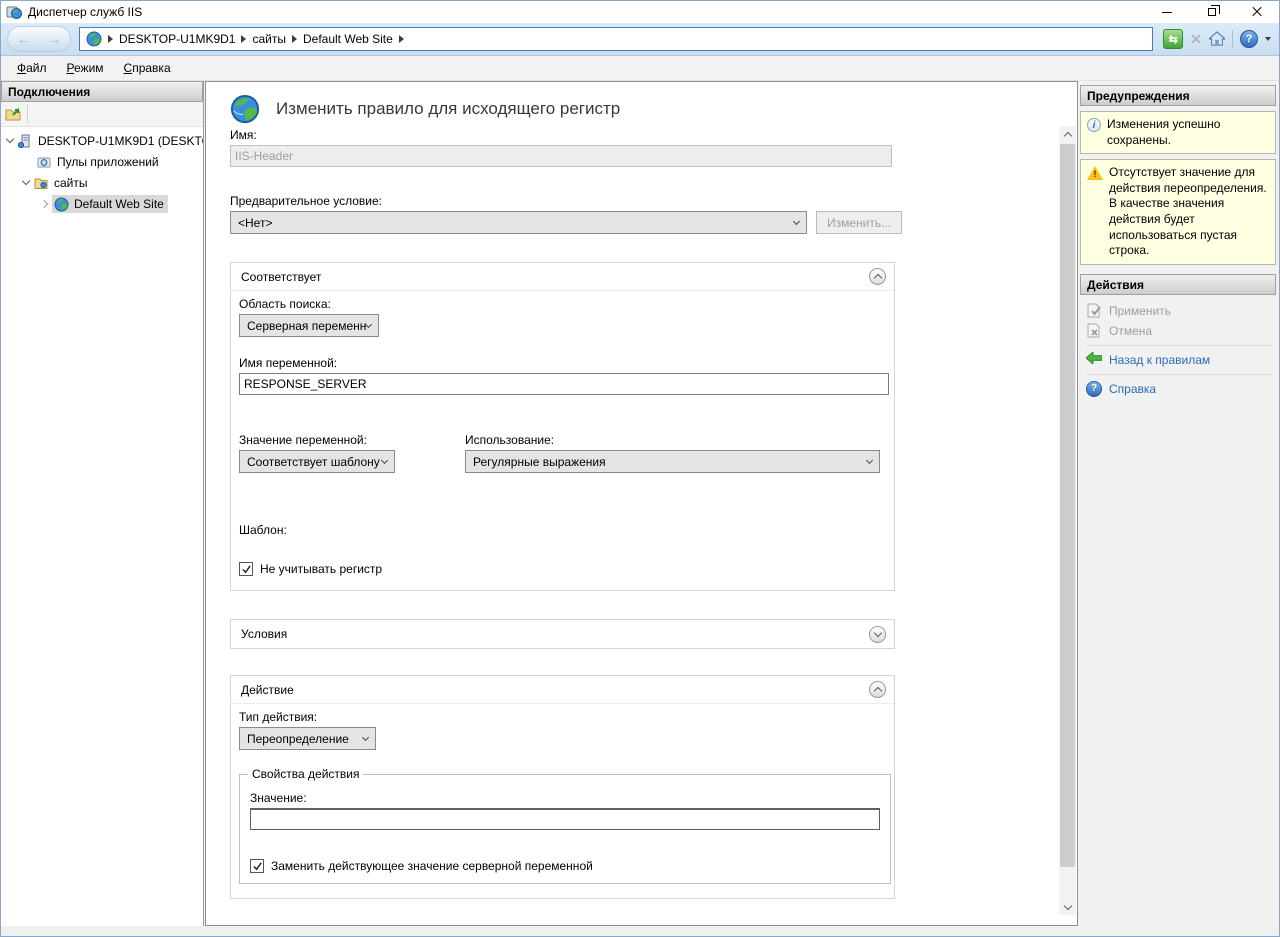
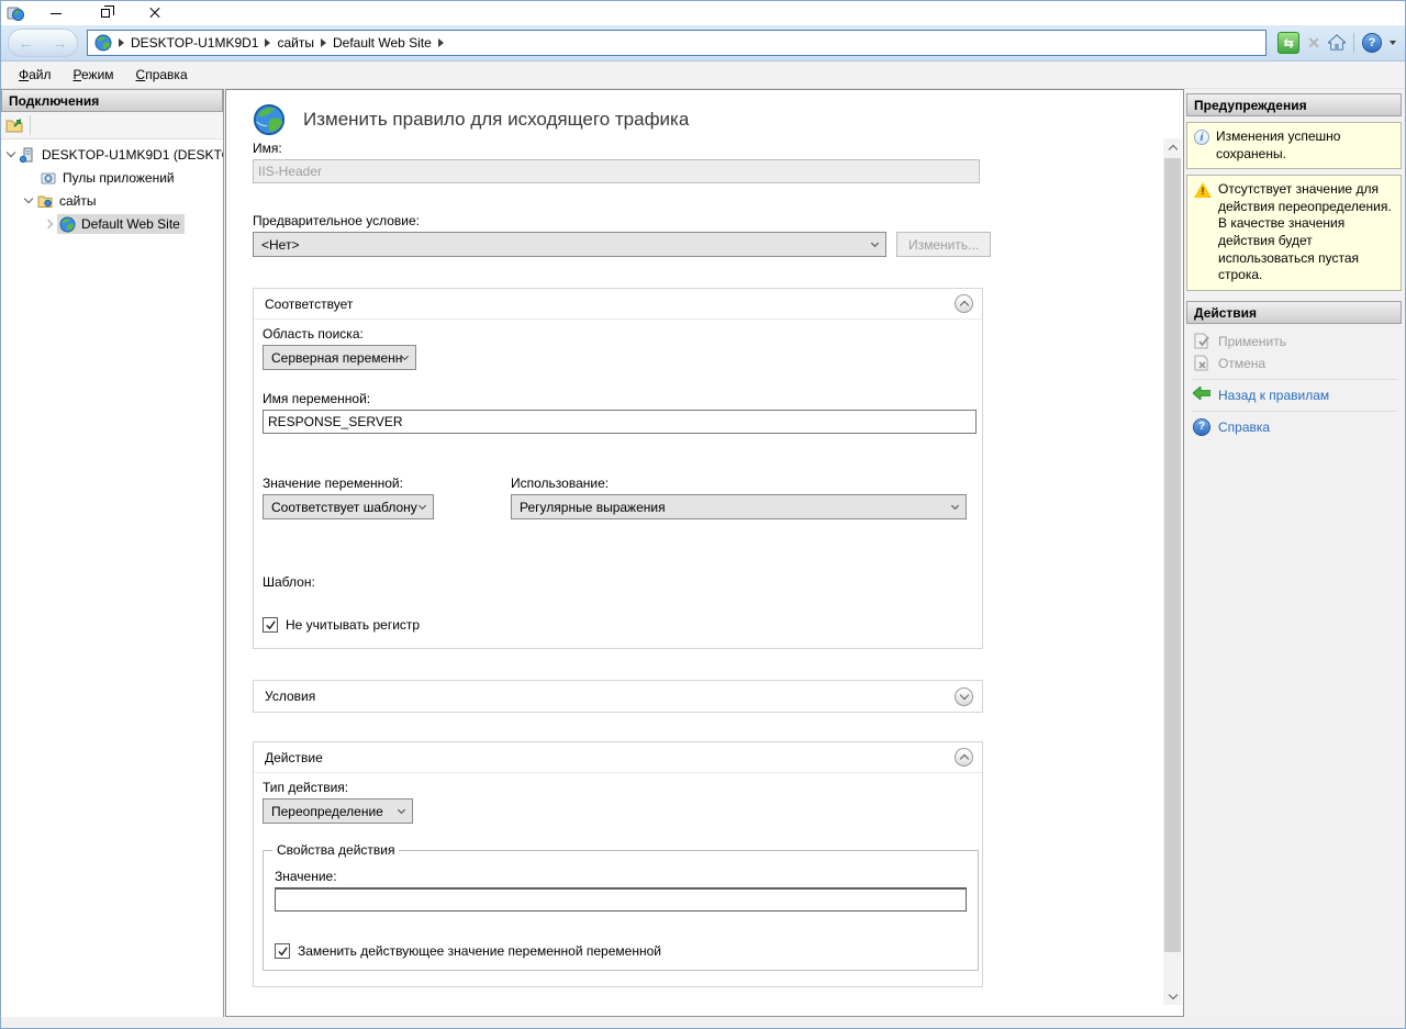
- Диспетчер служб IIS
  ←
  →
  DESKTOP-U1MK9D1
  сайты
  Default Web Site
  ⇆
  ✕
  ?
  Файл
  Режим
  Справка
  Подключения
  DESKTOP-U1MK9D1 (DESKT
  Пулы приложений
  сайты
  Default Web Site
- Изменить правило для исходящего регистр
+ Изменить правило для исходящего трафика
  Имя:
  IIS-Header
  Предварительное условие:
  <Нет>
  Изменить...
  Соответствует
  Область поиска:
  Серверная переменн
  Имя переменной:
  RESPONSE_SERVER
  Значение переменной:
  Соответствует шаблону
  Использование:
  Регулярные выражения
  Шаблон:
  Не учитывать регистр
  Условия
  Действие
  Тип действия:
  Переопределение
  Свойства действия
  Значение:
- Заменить действующее значение серверной переменной
+ Заменить действующее значение переменной переменной
  Предупреждения
  i
  Изменения успешно сохранены.
  Отсутствует значение для действия переопределения. В качестве значения действия будет использоваться пустая строка.
  Действия
  Применить
  Отмена
  Назад к правилам
  ?
  Справка
